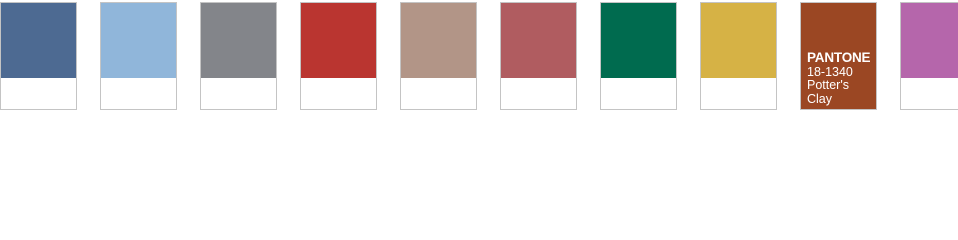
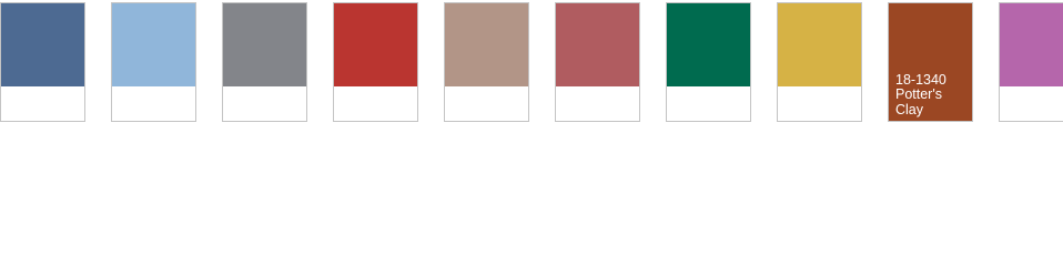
- PANTONE
  18-1340
  Potter's
  Clay
